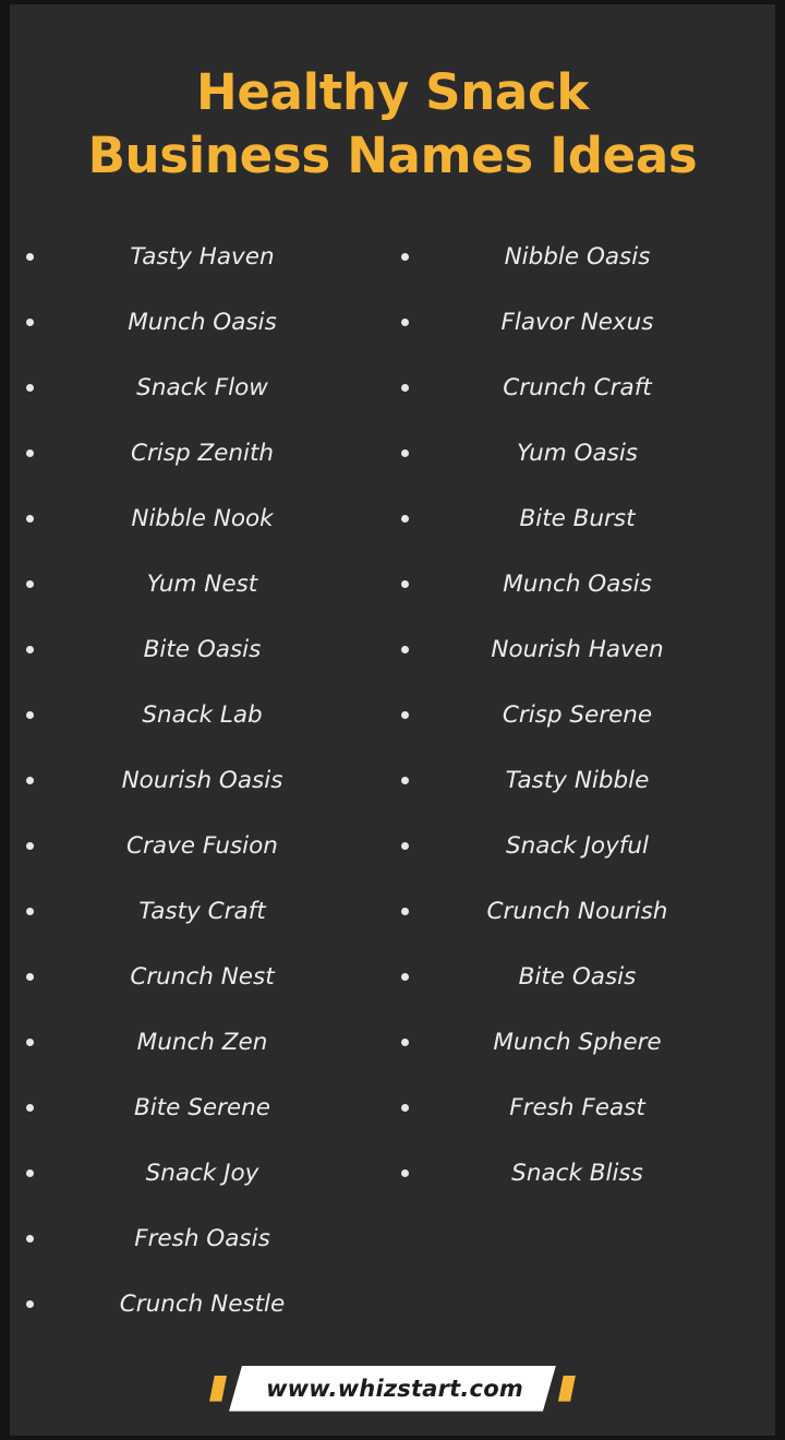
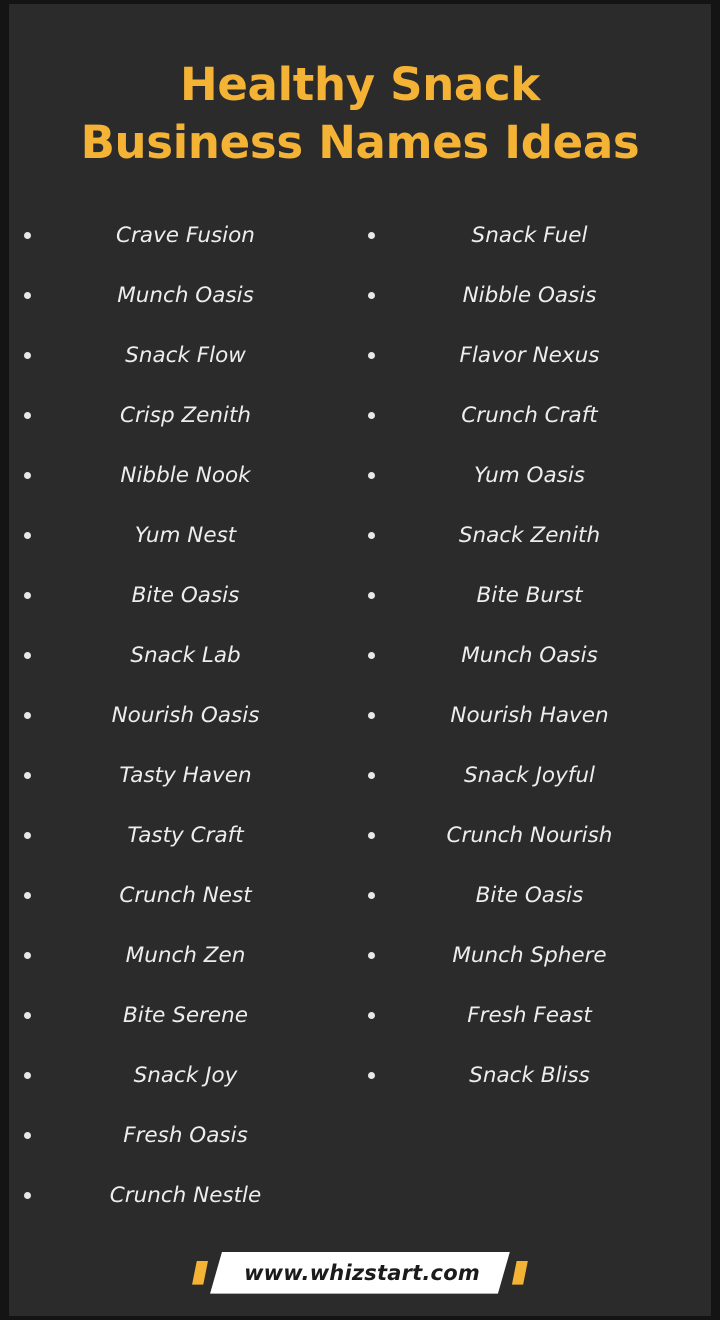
  Healthy Snack
  Business Names Ideas
- Tasty Haven
+ Crave Fusion
  Munch Oasis
  Snack Flow
  Crisp Zenith
  Nibble Nook
  Yum Nest
  Bite Oasis
  Snack Lab
  Nourish Oasis
- Crave Fusion
+ Tasty Haven
  Tasty Craft
  Crunch Nest
  Munch Zen
  Bite Serene
  Snack Joy
  Fresh Oasis
  Crunch Nestle
+ Snack Fuel
  Nibble Oasis
  Flavor Nexus
  Crunch Craft
  Yum Oasis
+ Snack Zenith
  Bite Burst
  Munch Oasis
  Nourish Haven
- Crisp Serene
- Tasty Nibble
  Snack Joyful
  Crunch Nourish
  Bite Oasis
  Munch Sphere
  Fresh Feast
  Snack Bliss
  www.whizstart.com
